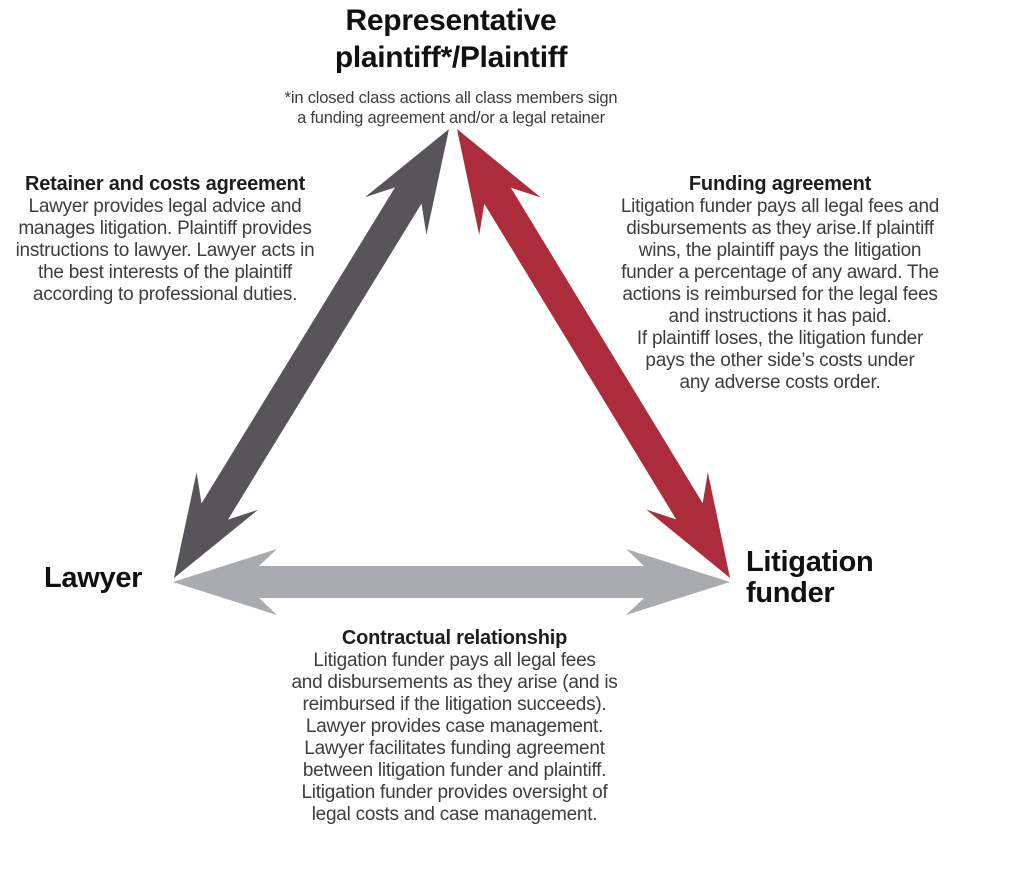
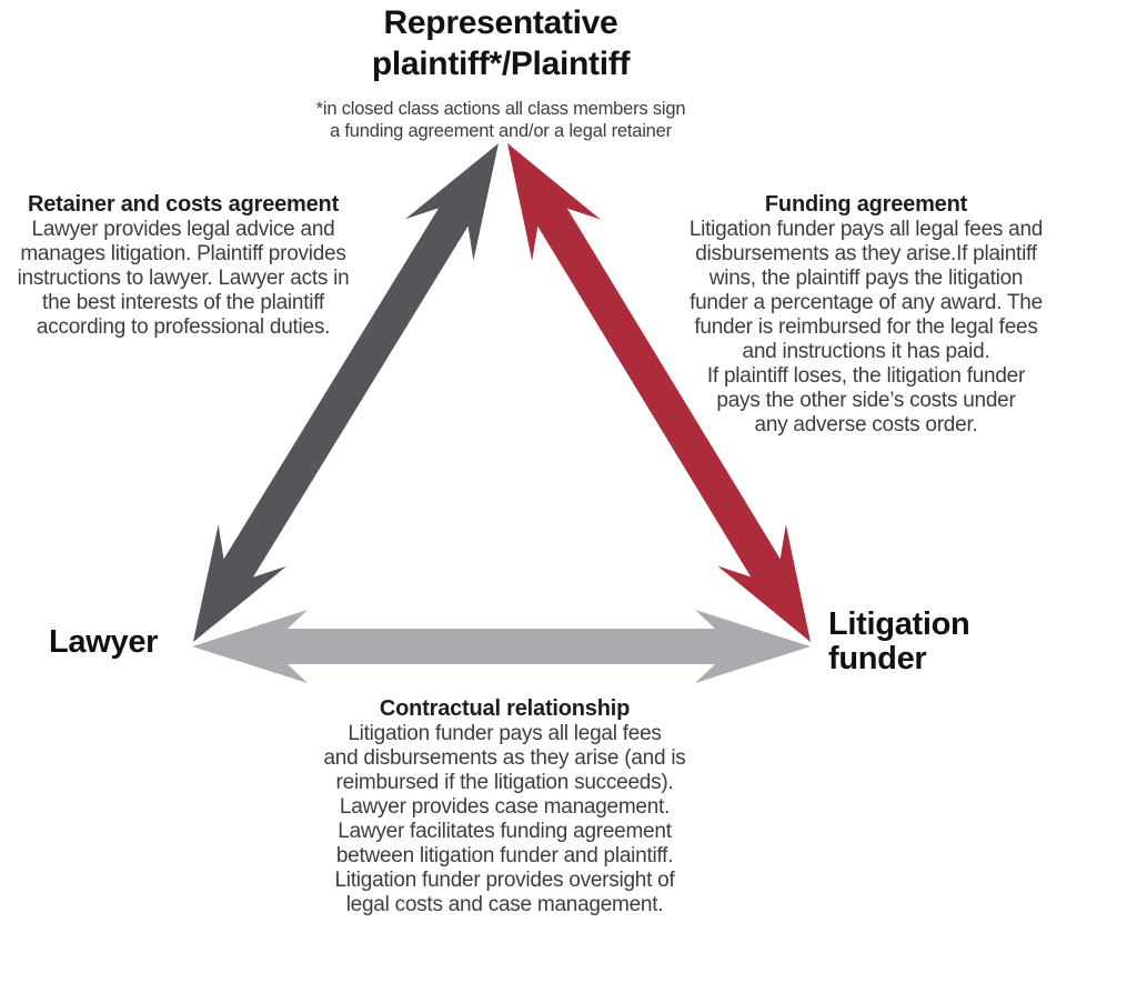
  Representative
  plaintiff*/Plaintiff
  *in closed class actions all class members sign
  a funding agreement and/or a legal retainer
  Retainer and costs agreement
  Lawyer provides legal advice and
  manages litigation. Plaintiff provides
  instructions to lawyer. Lawyer acts in
  the best interests of the plaintiff
  according to professional duties.
  Funding agreement
  Litigation funder pays all legal fees and
  disbursements as they arise.If plaintiff
  wins, the plaintiff pays the litigation
  funder a percentage of any award. The
- actions is reimbursed for the legal fees
+ funder is reimbursed for the legal fees
  and instructions it has paid.
  If plaintiff loses, the litigation funder
  pays the other side’s costs under
  any adverse costs order.
  Contractual relationship
  Litigation funder pays all legal fees
  and disbursements as they arise (and is
  reimbursed if the litigation succeeds).
  Lawyer provides case management.
  Lawyer facilitates funding agreement
  between litigation funder and plaintiff.
  Litigation funder provides oversight of
  legal costs and case management.
  Lawyer
  Litigation
  funder
